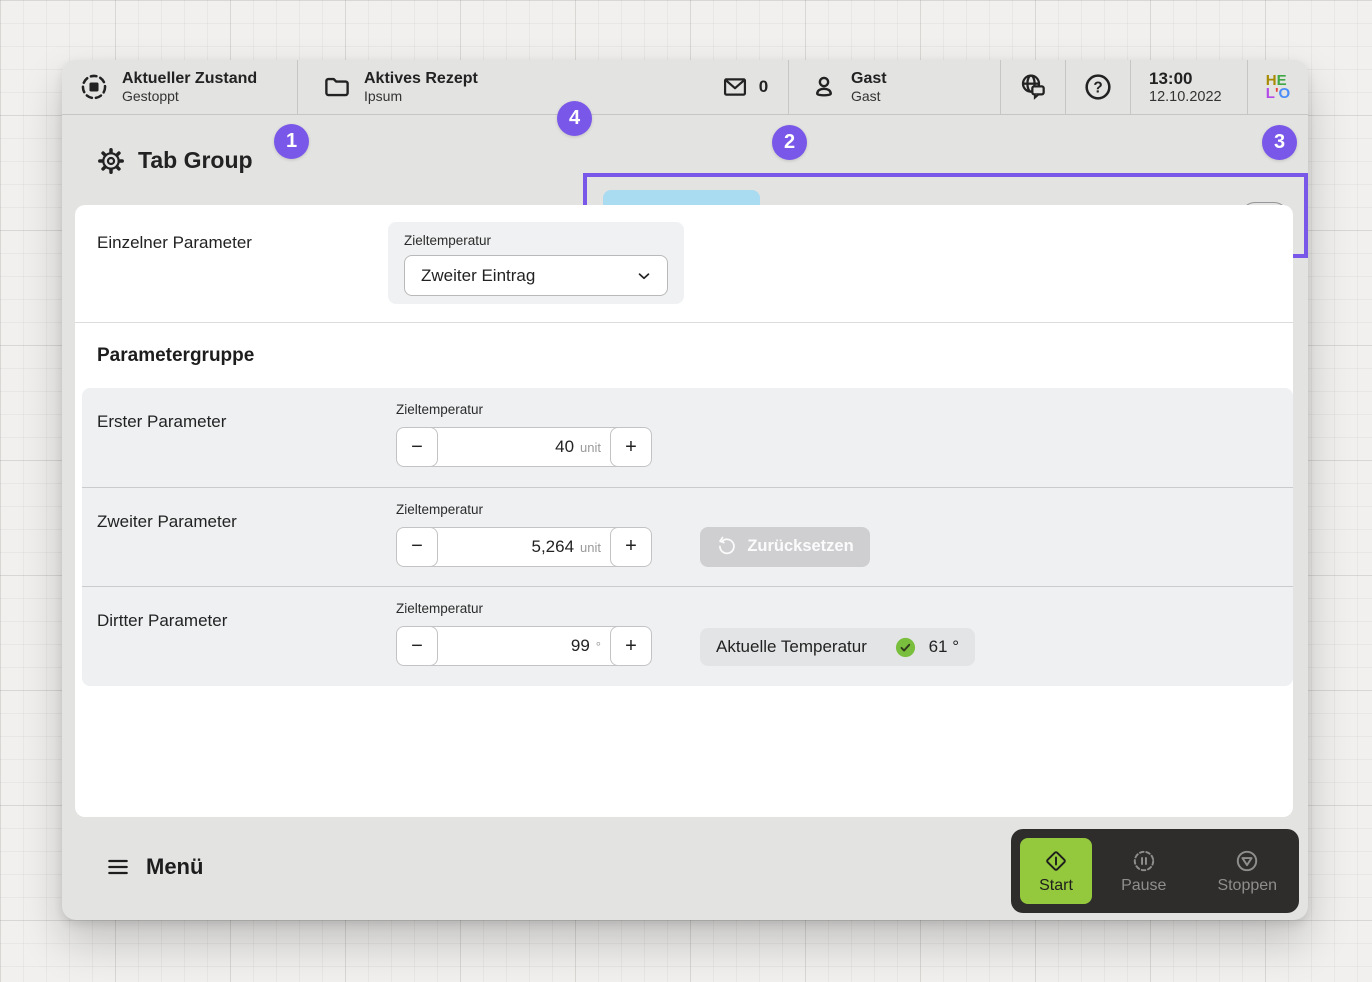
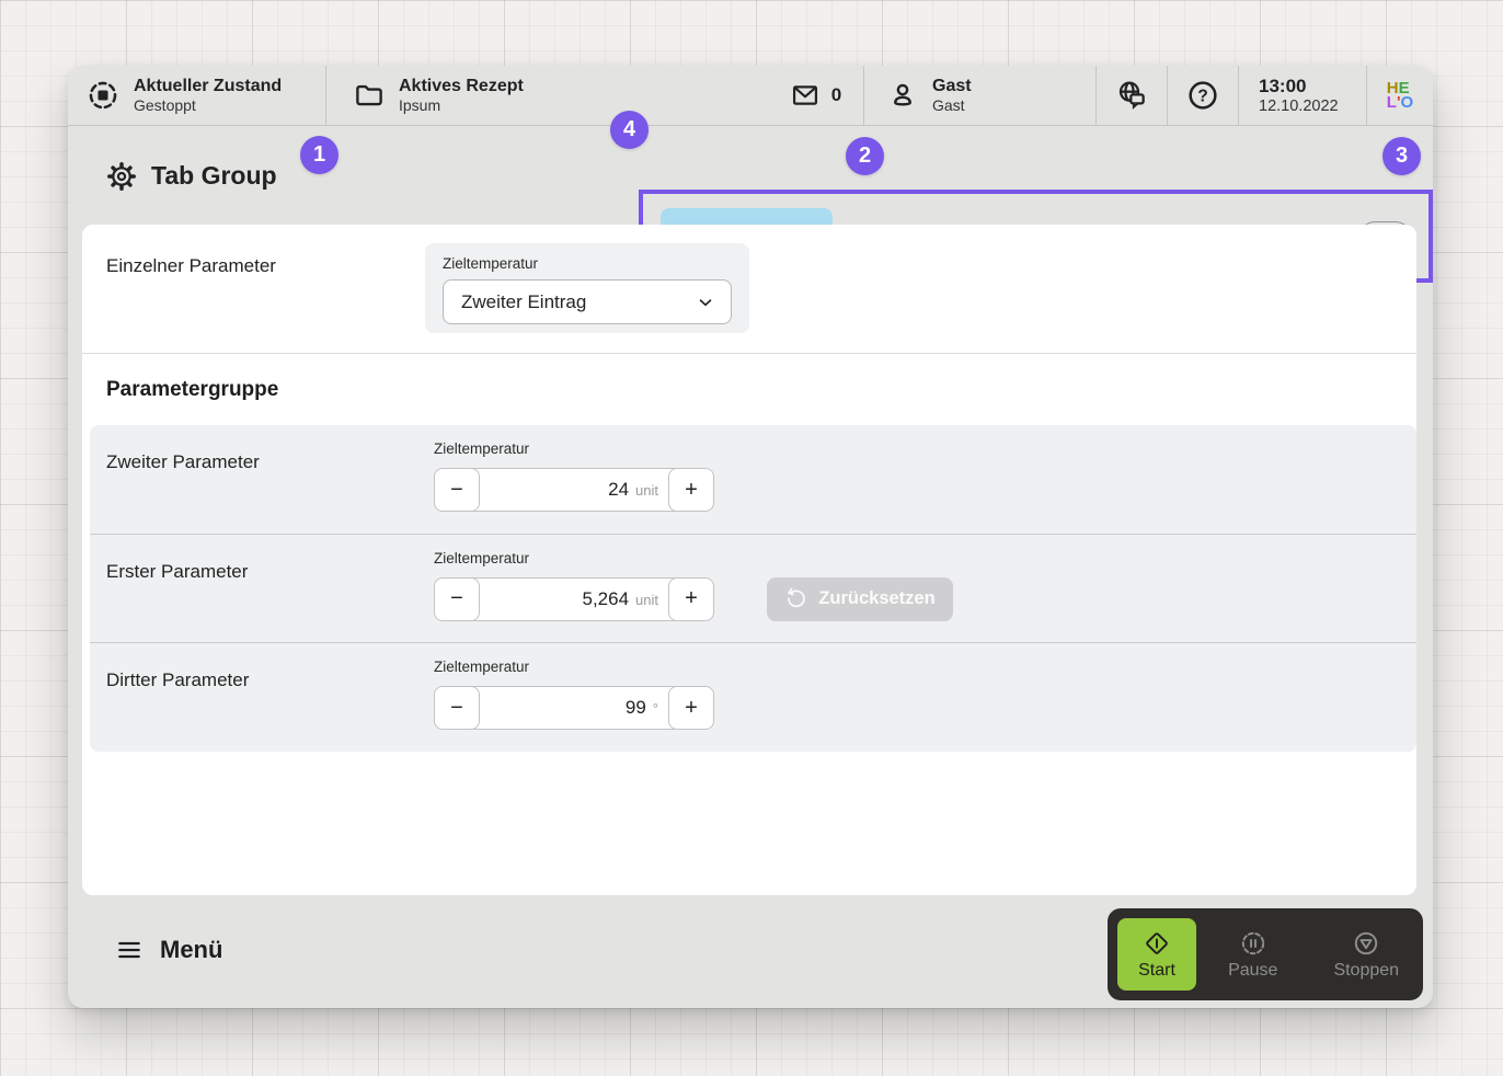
  Aktueller Zustand
  Gestoppt
  Aktives Rezept
  Ipsum
  0
  Gast
  Gast
  ?
  13:00
  12.10.2022
  HE
  L'O
  Tab Group
  Einzelner Parameter
  Zieltemperatur
  Zweiter Eintrag
  Parametergruppe
- Erster Parameter
+ Zweiter Parameter
  Zieltemperatur
  −
- 40
+ 24
  unit
  +
- Zweiter Parameter
+ Erster Parameter
  Zieltemperatur
  −
  5,264
  unit
  +
  Zurücksetzen
  Dirtter Parameter
  Zieltemperatur
  −
  99
  °
  +
- Aktuelle Temperatur
- 61 °
  Menü
  Start
  Pause
  Stoppen
  1
  2
  3
  4
